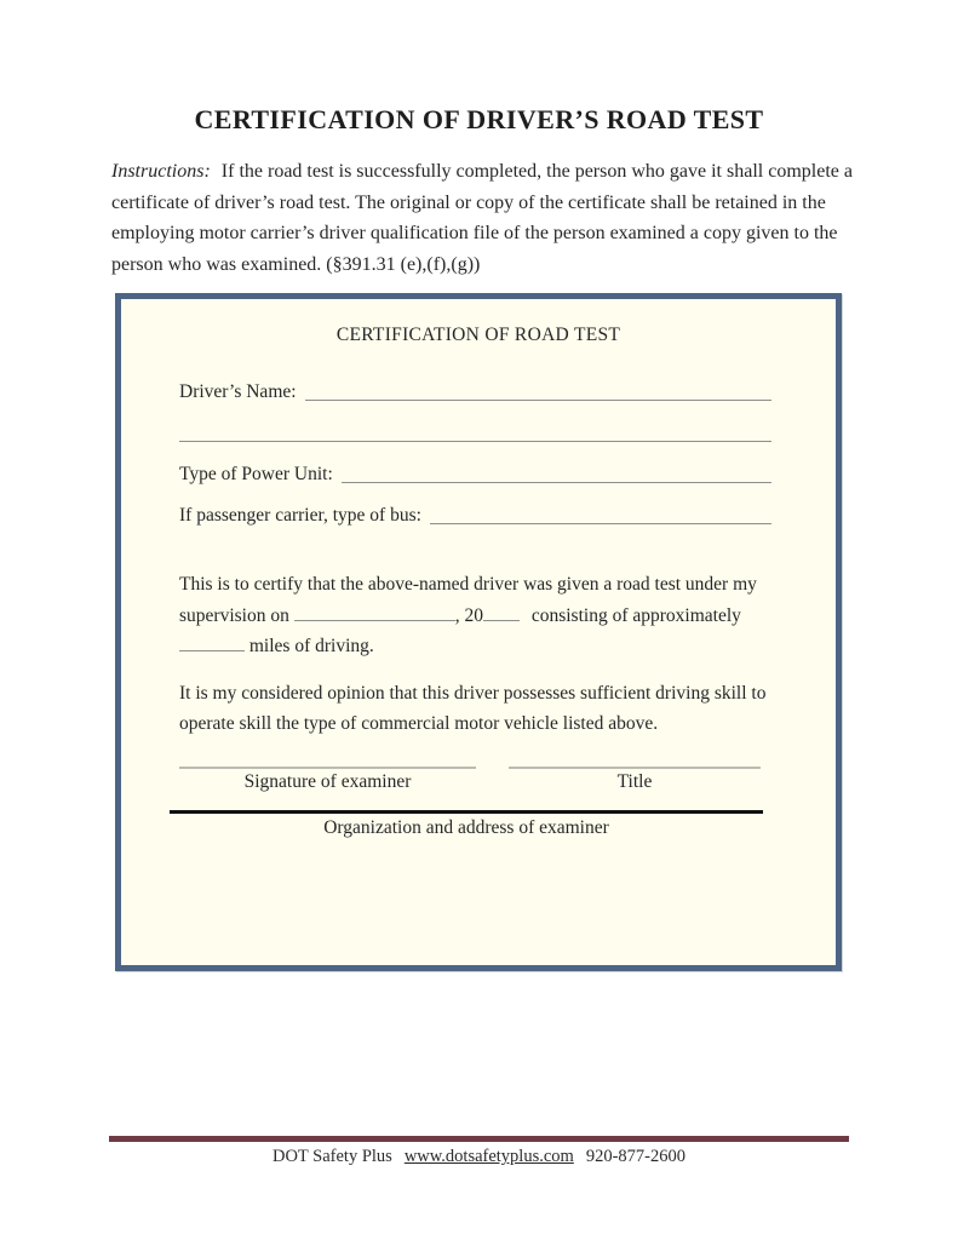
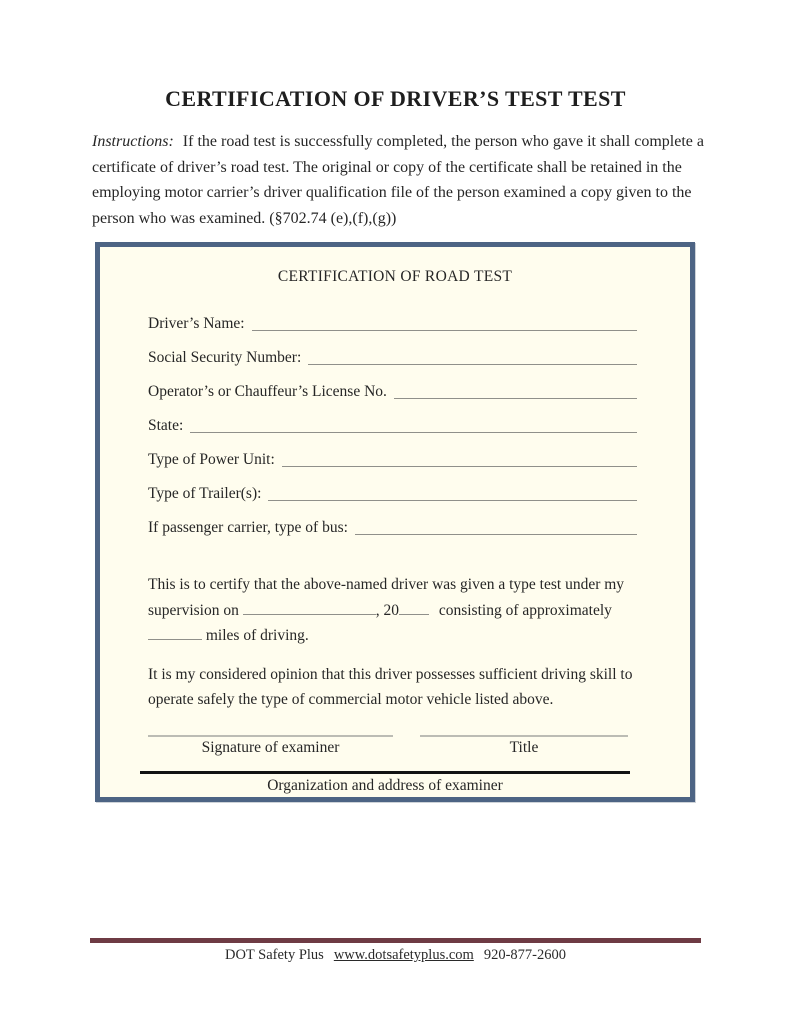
- CERTIFICATION OF DRIVER’S ROAD TEST
+ CERTIFICATION OF DRIVER’S TEST TEST
- Instructions: If the road test is successfully completed, the person who gave it shall complete a certificate of driver’s road test. The original or copy of the certificate shall be retained in the employing motor carrier’s driver qualification file of the person examined a copy given to the person who was examined. (§391.31 (e),(f),(g))
+ Instructions: If the road test is successfully completed, the person who gave it shall complete a certificate of driver’s road test. The original or copy of the certificate shall be retained in the employing motor carrier’s driver qualification file of the person examined a copy given to the person who was examined. (§702.74 (e),(f),(g))
  CERTIFICATION OF ROAD TEST
  Driver’s Name:
+ Social Security Number:
+ Operator’s or Chauffeur’s License No.
+ State:
  Type of Power Unit:
+ Type of Trailer(s):
  If passenger carrier, type of bus:
- This is to certify that the above-named driver was given a road test under my supervision on , 20 consisting of approximately miles of driving.
+ This is to certify that the above-named driver was given a type test under my supervision on , 20 consisting of approximately miles of driving.
- It is my considered opinion that this driver possesses sufficient driving skill to operate skill the type of commercial motor vehicle listed above.
+ It is my considered opinion that this driver possesses sufficient driving skill to operate safely the type of commercial motor vehicle listed above.
  Signature of examiner
  Title
  Organization and address of examiner
  DOT Safety Plus www.dotsafetyplus.com 920-877-2600
